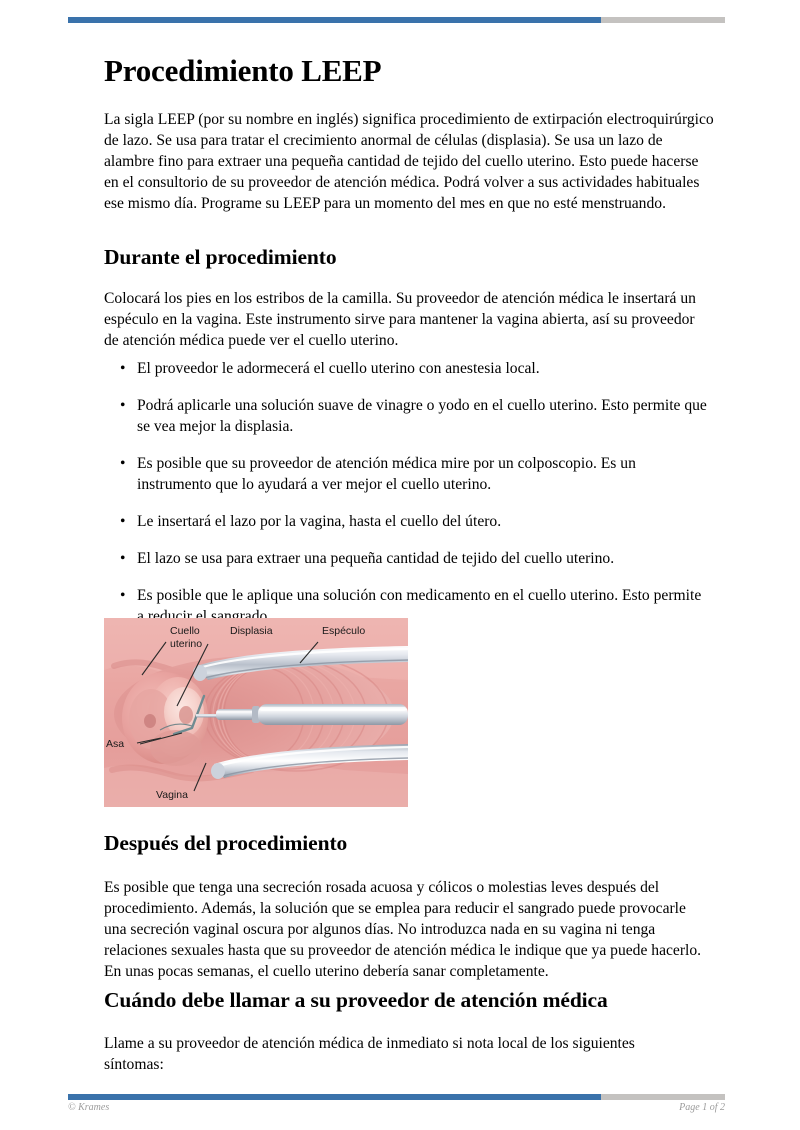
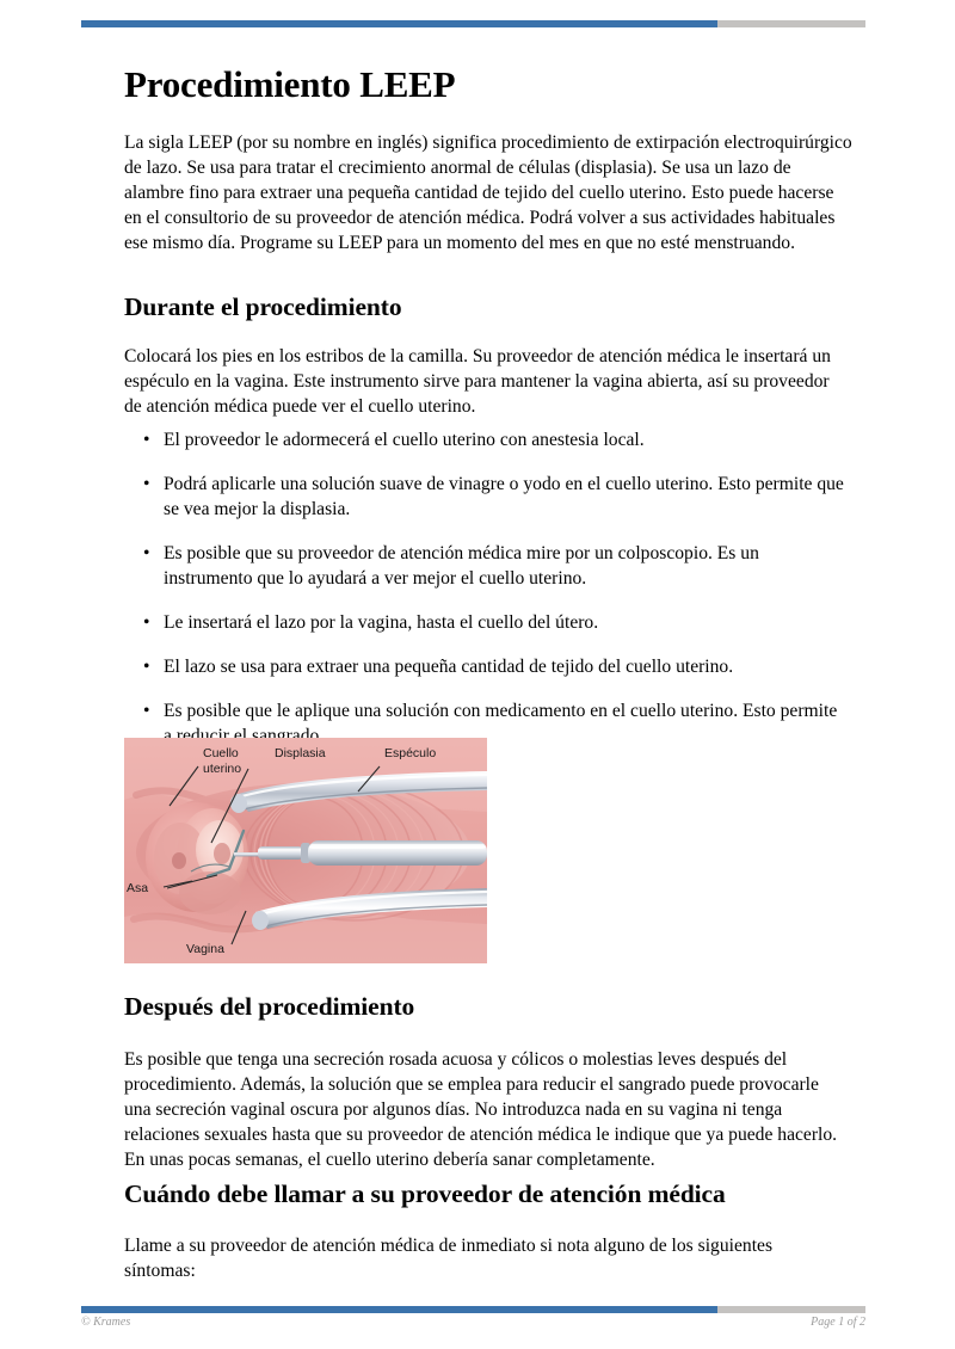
  Procedimiento LEEP
  La sigla LEEP (por su nombre en inglés) significa procedimiento de extirpación electroquirúrgico de lazo. Se usa para tratar el crecimiento anormal de células (displasia). Se usa un lazo de alambre fino para extraer una pequeña cantidad de tejido del cuello uterino. Esto puede hacerse en el consultorio de su proveedor de atención médica. Podrá volver a sus actividades habituales ese mismo día. Programe su LEEP para un momento del mes en que no esté menstruando.
  Durante el procedimiento
  Colocará los pies en los estribos de la camilla. Su proveedor de atención médica le insertará un espéculo en la vagina. Este instrumento sirve para mantener la vagina abierta, así su proveedor de atención médica puede ver el cuello uterino.
  •
  El proveedor le adormecerá el cuello uterino con anestesia local.
  •
  Podrá aplicarle una solución suave de vinagre o yodo en el cuello uterino. Esto permite que se vea mejor la displasia.
  •
  Es posible que su proveedor de atención médica mire por un colposcopio. Es un instrumento que lo ayudará a ver mejor el cuello uterino.
  •
  Le insertará el lazo por la vagina, hasta el cuello del útero.
  •
  El lazo se usa para extraer una pequeña cantidad de tejido del cuello uterino.
  •
  Es posible que le aplique una solución con medicamento en el cuello uterino. Esto permite a reducir el sangrado.
  Cuello
  uterino
  Displasia
  Espéculo
  Asa
  Vagina
  Después del procedimiento
  Es posible que tenga una secreción rosada acuosa y cólicos o molestias leves después del procedimiento. Además, la solución que se emplea para reducir el sangrado puede provocarle una secreción vaginal oscura por algunos días. No introduzca nada en su vagina ni tenga relaciones sexuales hasta que su proveedor de atención médica le indique que ya puede hacerlo. En unas pocas semanas, el cuello uterino debería sanar completamente.
  Cuándo debe llamar a su proveedor de atención médica
- Llame a su proveedor de atención médica de inmediato si nota local de los siguientes síntomas:
+ Llame a su proveedor de atención médica de inmediato si nota alguno de los siguientes síntomas:
  © Krames
  Page 1 of 2
